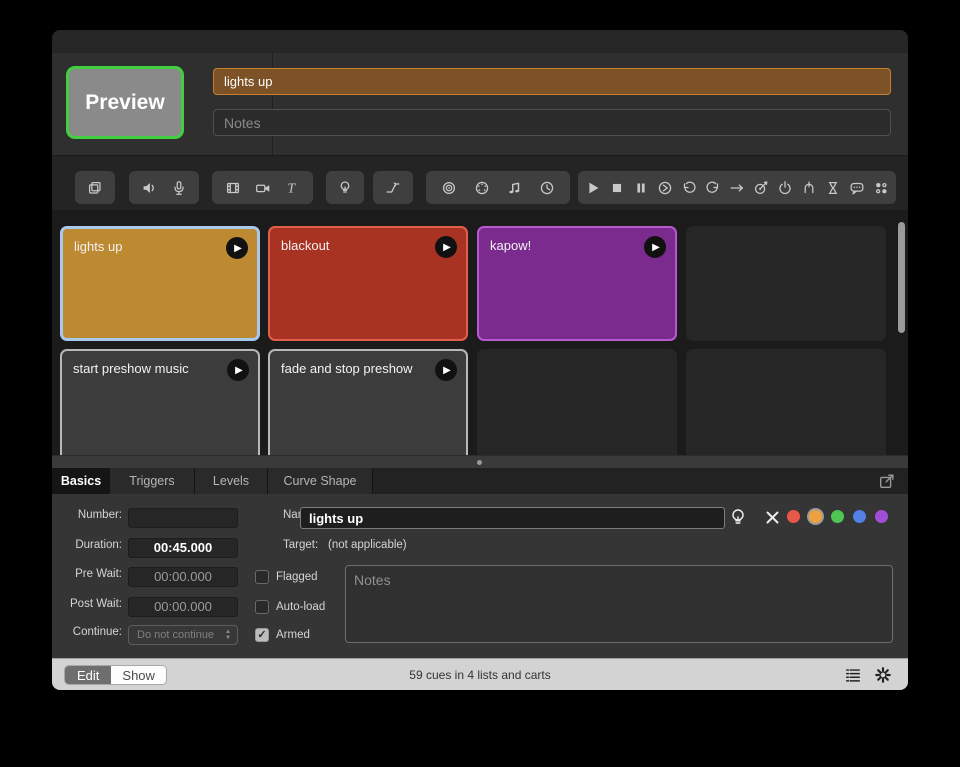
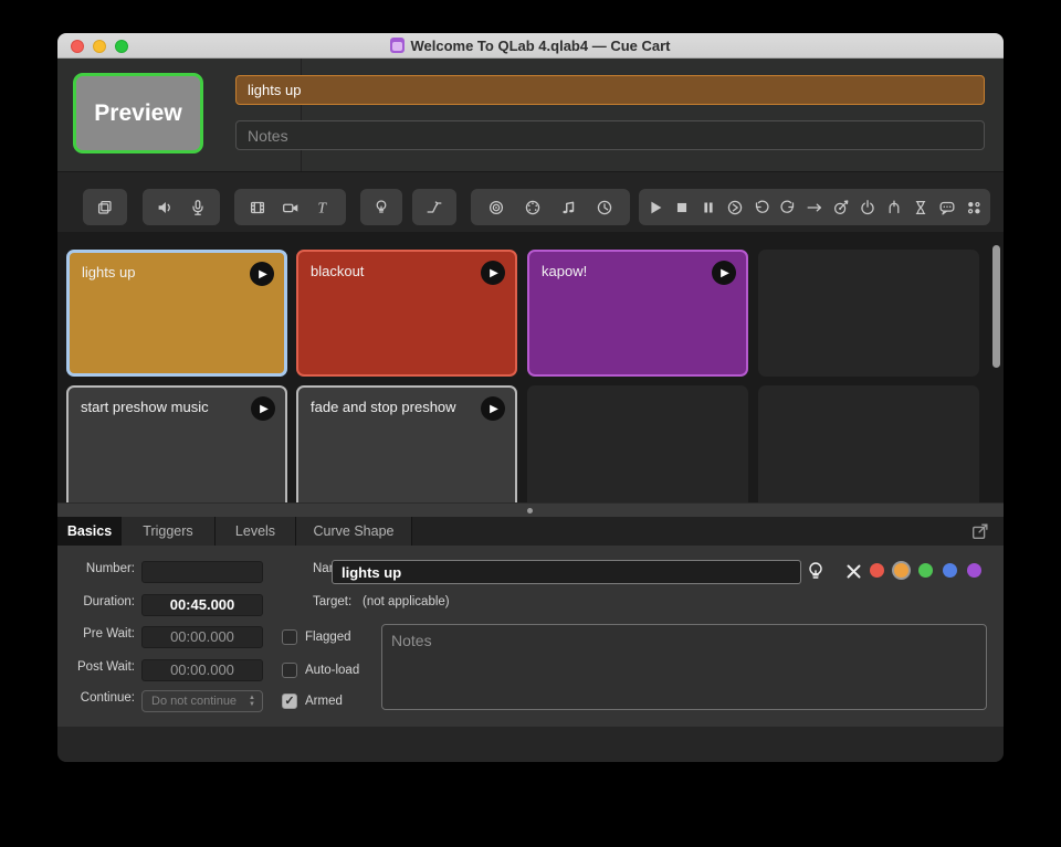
+ Welcome To QLab 4.qlab4 — Cue Cart
  Preview
  lights up
  Notes
  T
  lights up
  ▶
  blackout
  ▶
  kapow!
  ▶
  start preshow music
  ▶
  fade and stop preshow
  ▶
  Basics
  Triggers
  Levels
  Curve Shape
  Number:
  Duration:
  00:45.000
  Pre Wait:
  00:00.000
  Post Wait:
  00:00.000
  Continue:
  Do not continue
  lights up
  Target:
  (not applicable)
  Flagged
  Auto-load
  ✓
  Armed
  Notes
- Edit
- Show
- 59 cues in 4 lists and carts
